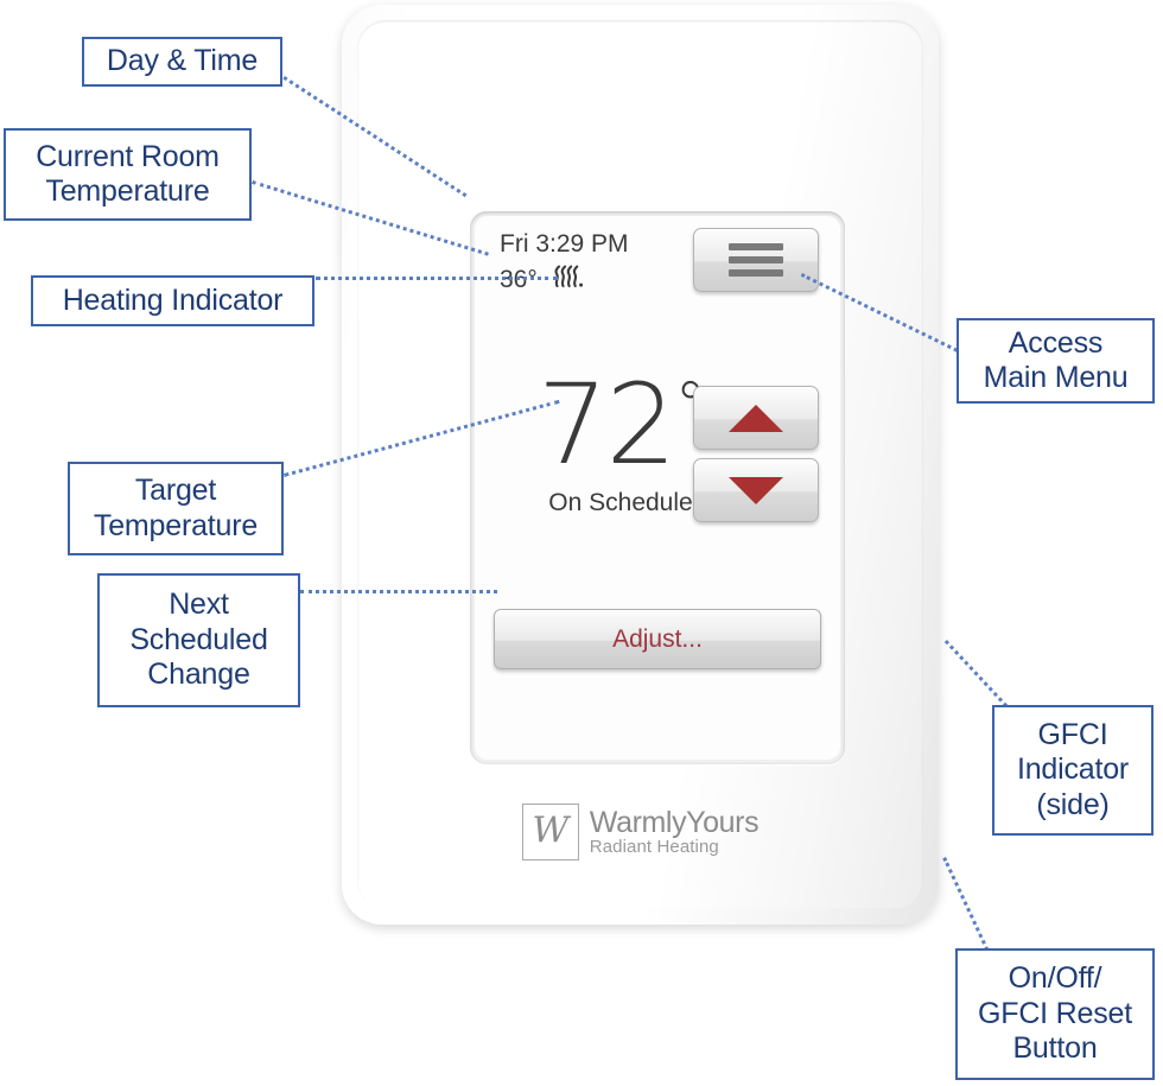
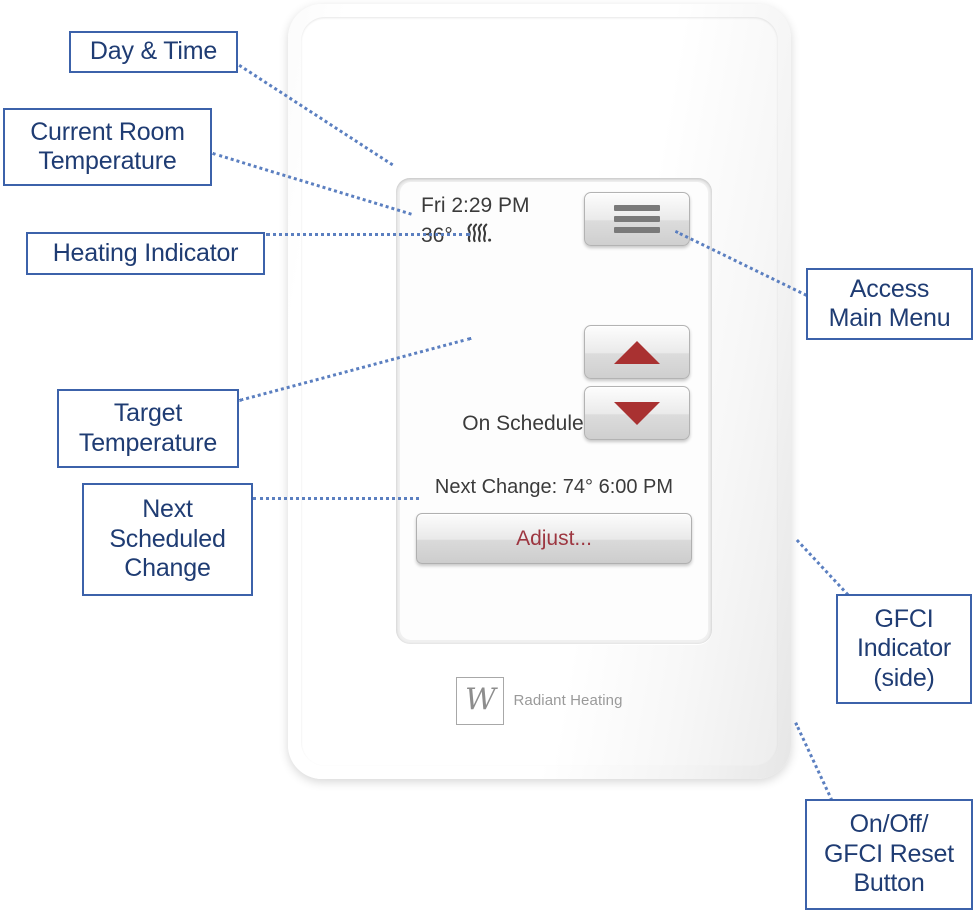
  Day & Time
  Current Room
  Temperature
  Heating Indicator
  Target
  Temperature
  Next
  Scheduled
  Change
  Access
  Main Menu
  GFCI
  Indicator
  (side)
  On/Off/
  GFCI Reset
  Button
- Fri 3:29 PM
+ Fri 2:29 PM
  36°
- 72°
  On Schedule
+ Next Change: 74° 6:00 PM
  Adjust...
  W
- WarmlyYours
  Radiant Heating
